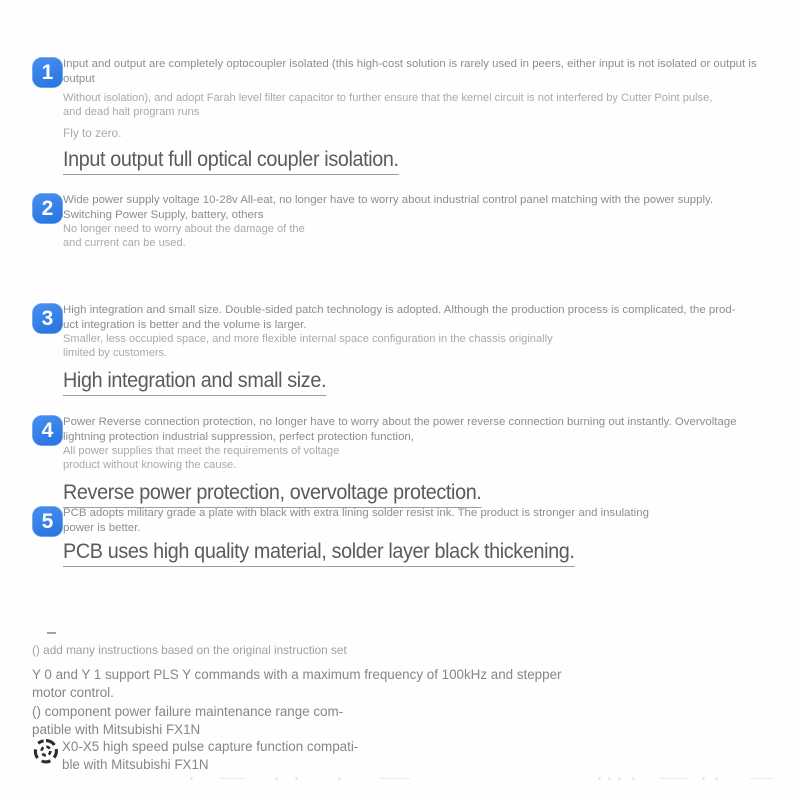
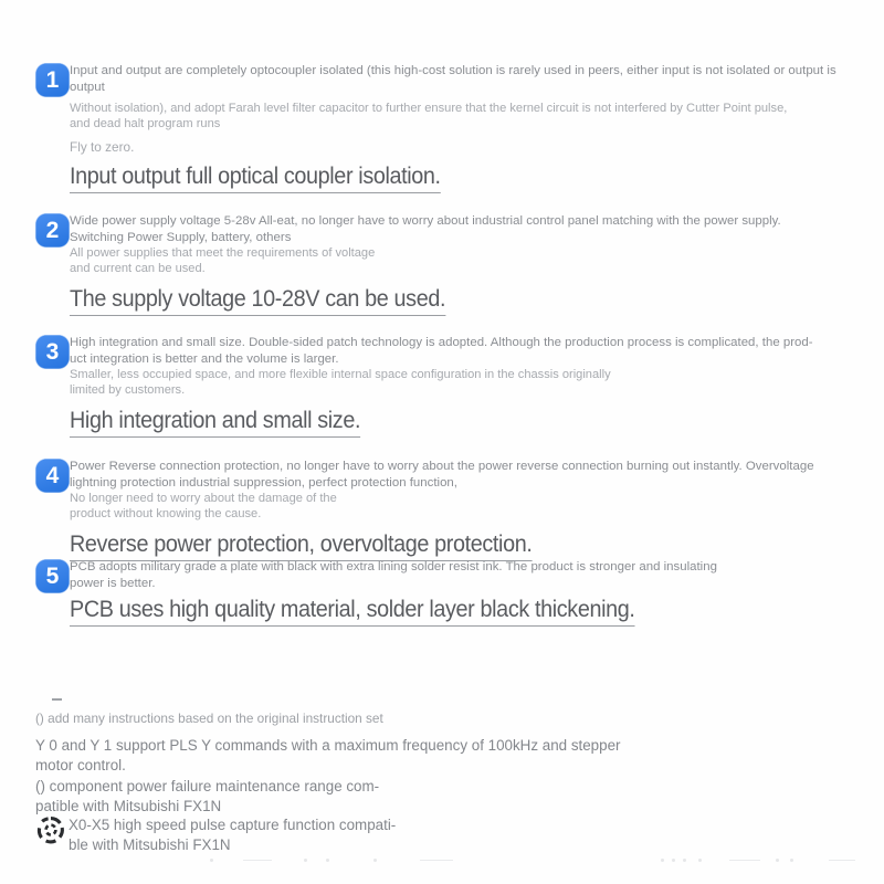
  1
  Input and output are completely optocoupler isolated (this high-cost solution is rarely used in peers, either input is not isolated or output is
  output
  Without isolation), and adopt Farah level filter capacitor to further ensure that the kernel circuit is not interfered by Cutter Point pulse,
  and dead halt program runs
  Fly to zero.
  Input output full optical coupler isolation.
  2
- Wide power supply voltage 10-28v All-eat, no longer have to worry about industrial control panel matching with the power supply.
+ Wide power supply voltage 5-28v All-eat, no longer have to worry about industrial control panel matching with the power supply.
  Switching Power Supply, battery, others
- No longer need to worry about the damage of the
+ All power supplies that meet the requirements of voltage
  and current can be used.
+ The supply voltage 10-28V can be used.
  3
  High integration and small size. Double-sided patch technology is adopted. Although the production process is complicated, the prod-
  uct integration is better and the volume is larger.
  Smaller, less occupied space, and more flexible internal space configuration in the chassis originally
  limited by customers.
  High integration and small size.
  4
  Power Reverse connection protection, no longer have to worry about the power reverse connection burning out instantly. Overvoltage
  lightning protection industrial suppression, perfect protection function,
- All power supplies that meet the requirements of voltage
+ No longer need to worry about the damage of the
  product without knowing the cause.
  Reverse power protection, overvoltage protection.
  5
  PCB adopts military grade a plate with black with extra lining solder resist ink. The product is stronger and insulating
  power is better.
  PCB uses high quality material, solder layer black thickening.
  () add many instructions based on the original instruction set
  Y 0 and Y 1 support PLS Y commands with a maximum frequency of 100kHz and stepper
  motor control.
  () component power failure maintenance range com-
  patible with Mitsubishi FX1N
  X0-X5 high speed pulse capture function compati-
  ble with Mitsubishi FX1N
